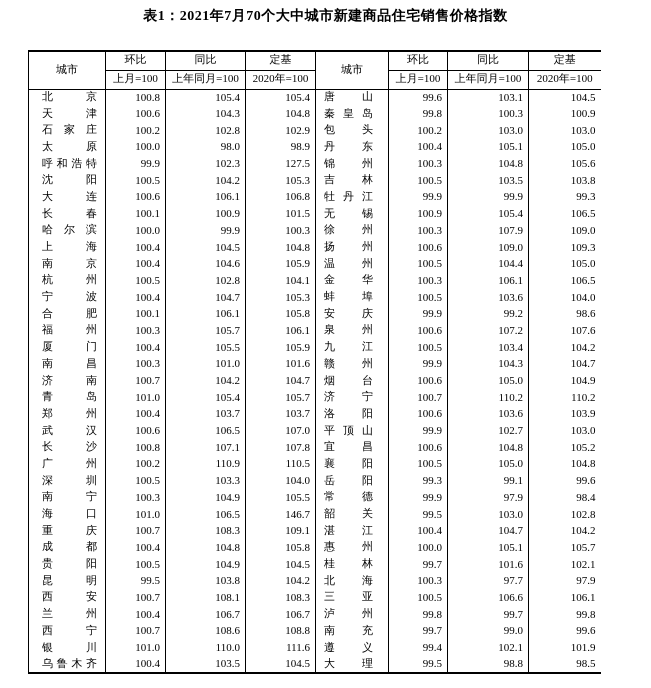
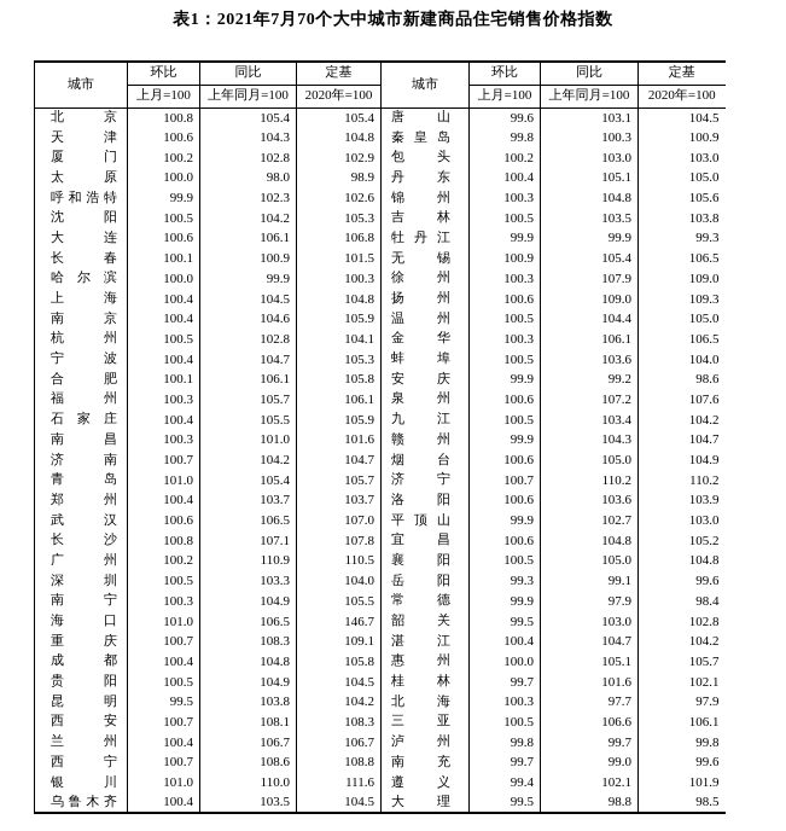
  表1：2021年7月70个大中城市新建商品住宅销售价格指数
  城市	环比	同比	定基	城市	环比	同比	定基
  上月=100	上年同月=100	2020年=100	上月=100	上年同月=100	2020年=100
  北京	100.8	105.4	105.4	唐山	99.6	103.1	104.5
  天津	100.6	104.3	104.8	秦皇岛	99.8	100.3	100.9
- 石家庄	100.2	102.8	102.9	包头	100.2	103.0	103.0
+ 厦门	100.2	102.8	102.9	包头	100.2	103.0	103.0
  太原	100.0	98.0	98.9	丹东	100.4	105.1	105.0
- 呼和浩特	99.9	102.3	127.5	锦州	100.3	104.8	105.6
+ 呼和浩特	99.9	102.3	102.6	锦州	100.3	104.8	105.6
  沈阳	100.5	104.2	105.3	吉林	100.5	103.5	103.8
  大连	100.6	106.1	106.8	牡丹江	99.9	99.9	99.3
  长春	100.1	100.9	101.5	无锡	100.9	105.4	106.5
  哈尔滨	100.0	99.9	100.3	徐州	100.3	107.9	109.0
  上海	100.4	104.5	104.8	扬州	100.6	109.0	109.3
  南京	100.4	104.6	105.9	温州	100.5	104.4	105.0
  杭州	100.5	102.8	104.1	金华	100.3	106.1	106.5
  宁波	100.4	104.7	105.3	蚌埠	100.5	103.6	104.0
  合肥	100.1	106.1	105.8	安庆	99.9	99.2	98.6
  福州	100.3	105.7	106.1	泉州	100.6	107.2	107.6
- 厦门	100.4	105.5	105.9	九江	100.5	103.4	104.2
+ 石家庄	100.4	105.5	105.9	九江	100.5	103.4	104.2
  南昌	100.3	101.0	101.6	赣州	99.9	104.3	104.7
  济南	100.7	104.2	104.7	烟台	100.6	105.0	104.9
  青岛	101.0	105.4	105.7	济宁	100.7	110.2	110.2
  郑州	100.4	103.7	103.7	洛阳	100.6	103.6	103.9
  武汉	100.6	106.5	107.0	平顶山	99.9	102.7	103.0
  长沙	100.8	107.1	107.8	宜昌	100.6	104.8	105.2
  广州	100.2	110.9	110.5	襄阳	100.5	105.0	104.8
  深圳	100.5	103.3	104.0	岳阳	99.3	99.1	99.6
  南宁	100.3	104.9	105.5	常德	99.9	97.9	98.4
  海口	101.0	106.5	146.7	韶关	99.5	103.0	102.8
  重庆	100.7	108.3	109.1	湛江	100.4	104.7	104.2
  成都	100.4	104.8	105.8	惠州	100.0	105.1	105.7
  贵阳	100.5	104.9	104.5	桂林	99.7	101.6	102.1
  昆明	99.5	103.8	104.2	北海	100.3	97.7	97.9
  西安	100.7	108.1	108.3	三亚	100.5	106.6	106.1
  兰州	100.4	106.7	106.7	泸州	99.8	99.7	99.8
  西宁	100.7	108.6	108.8	南充	99.7	99.0	99.6
  银川	101.0	110.0	111.6	遵义	99.4	102.1	101.9
  乌鲁木齐	100.4	103.5	104.5	大理	99.5	98.8	98.5
